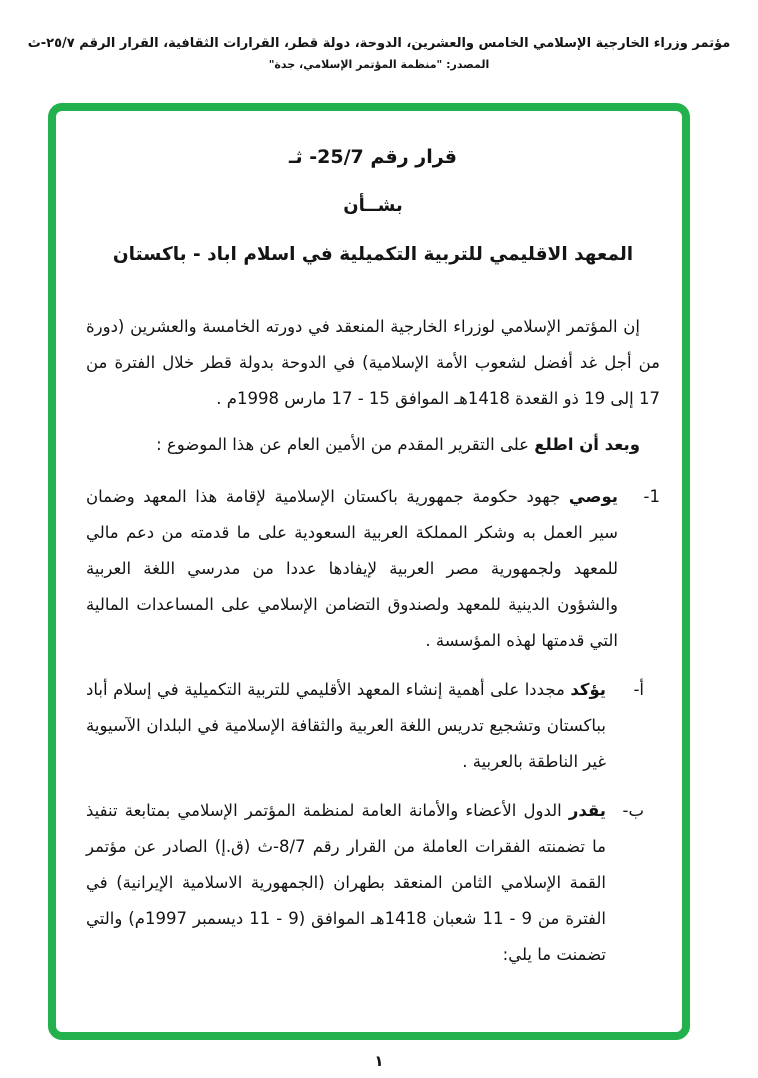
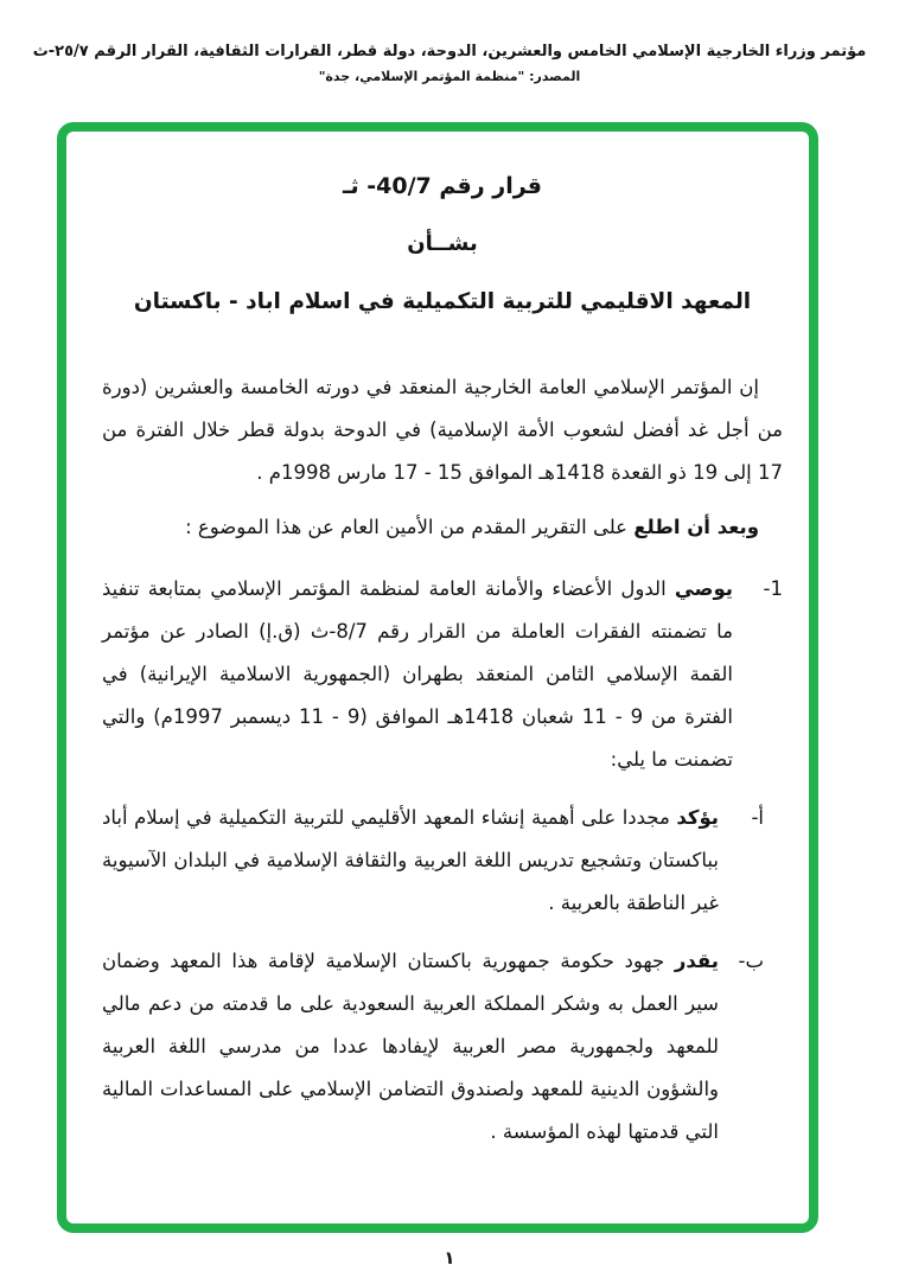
  مؤتمر وزراء الخارجية الإسلامي الخامس والعشرين، الدوحة، دولة قطر، القرارات الثقافية، القرار الرقم ٢٥/٧-ث
  المصدر: "منظمة المؤتمر الإسلامي، جدة"
- قرار رقم 25/7- ثـ
+ قرار رقم 40/7- ثـ
  بشــأن
  المعهد الاقليمي للتربية التكميلية في اسلام اباد - باكستان
- إن المؤتمر الإسلامي لوزراء الخارجية المنعقد في دورته الخامسة والعشرين (دورة من أجل غد أفضل لشعوب الأمة الإسلامية) في الدوحة بدولة قطر خلال الفترة من 17 إلى 19 ذو القعدة 1418هـ الموافق 15 - 17 مارس 1998م .
+ إن المؤتمر الإسلامي العامة الخارجية المنعقد في دورته الخامسة والعشرين (دورة من أجل غد أفضل لشعوب الأمة الإسلامية) في الدوحة بدولة قطر خلال الفترة من 17 إلى 19 ذو القعدة 1418هـ الموافق 15 - 17 مارس 1998م .
  وبعد أن اطلع على التقرير المقدم من الأمين العام عن هذا الموضوع :
  1-
- يوصي جهود حكومة جمهورية باكستان الإسلامية لإقامة هذا المعهد وضمان سير العمل به وشكر المملكة العربية السعودية على ما قدمته من دعم مالي للمعهد ولجمهورية مصر العربية لإيفادها عددا من مدرسي اللغة العربية والشؤون الدينية للمعهد ولصندوق التضامن الإسلامي على المساعدات المالية التي قدمتها لهذه المؤسسة .
+ يوصي الدول الأعضاء والأمانة العامة لمنظمة المؤتمر الإسلامي بمتابعة تنفيذ ما تضمنته الفقرات العاملة من القرار رقم 8/7-ث (ق.إ) الصادر عن مؤتمر القمة الإسلامي الثامن المنعقد بطهران (الجمهورية الاسلامية الإيرانية) في الفترة من 9 - 11 شعبان 1418هـ الموافق (9 - 11 ديسمبر 1997م) والتي تضمنت ما يلي:
  أ-
  يؤكد مجددا على أهمية إنشاء المعهد الأقليمي للتربية التكميلية في إسلام أباد بباكستان وتشجيع تدريس اللغة العربية والثقافة الإسلامية في البلدان الآسيوية غير الناطقة بالعربية .
  ب-
- يقدر الدول الأعضاء والأمانة العامة لمنظمة المؤتمر الإسلامي بمتابعة تنفيذ ما تضمنته الفقرات العاملة من القرار رقم 8/7-ث (ق.إ) الصادر عن مؤتمر القمة الإسلامي الثامن المنعقد بطهران (الجمهورية الاسلامية الإيرانية) في الفترة من 9 - 11 شعبان 1418هـ الموافق (9 - 11 ديسمبر 1997م) والتي تضمنت ما يلي:
+ يقدر جهود حكومة جمهورية باكستان الإسلامية لإقامة هذا المعهد وضمان سير العمل به وشكر المملكة العربية السعودية على ما قدمته من دعم مالي للمعهد ولجمهورية مصر العربية لإيفادها عددا من مدرسي اللغة العربية والشؤون الدينية للمعهد ولصندوق التضامن الإسلامي على المساعدات المالية التي قدمتها لهذه المؤسسة .
  ١
